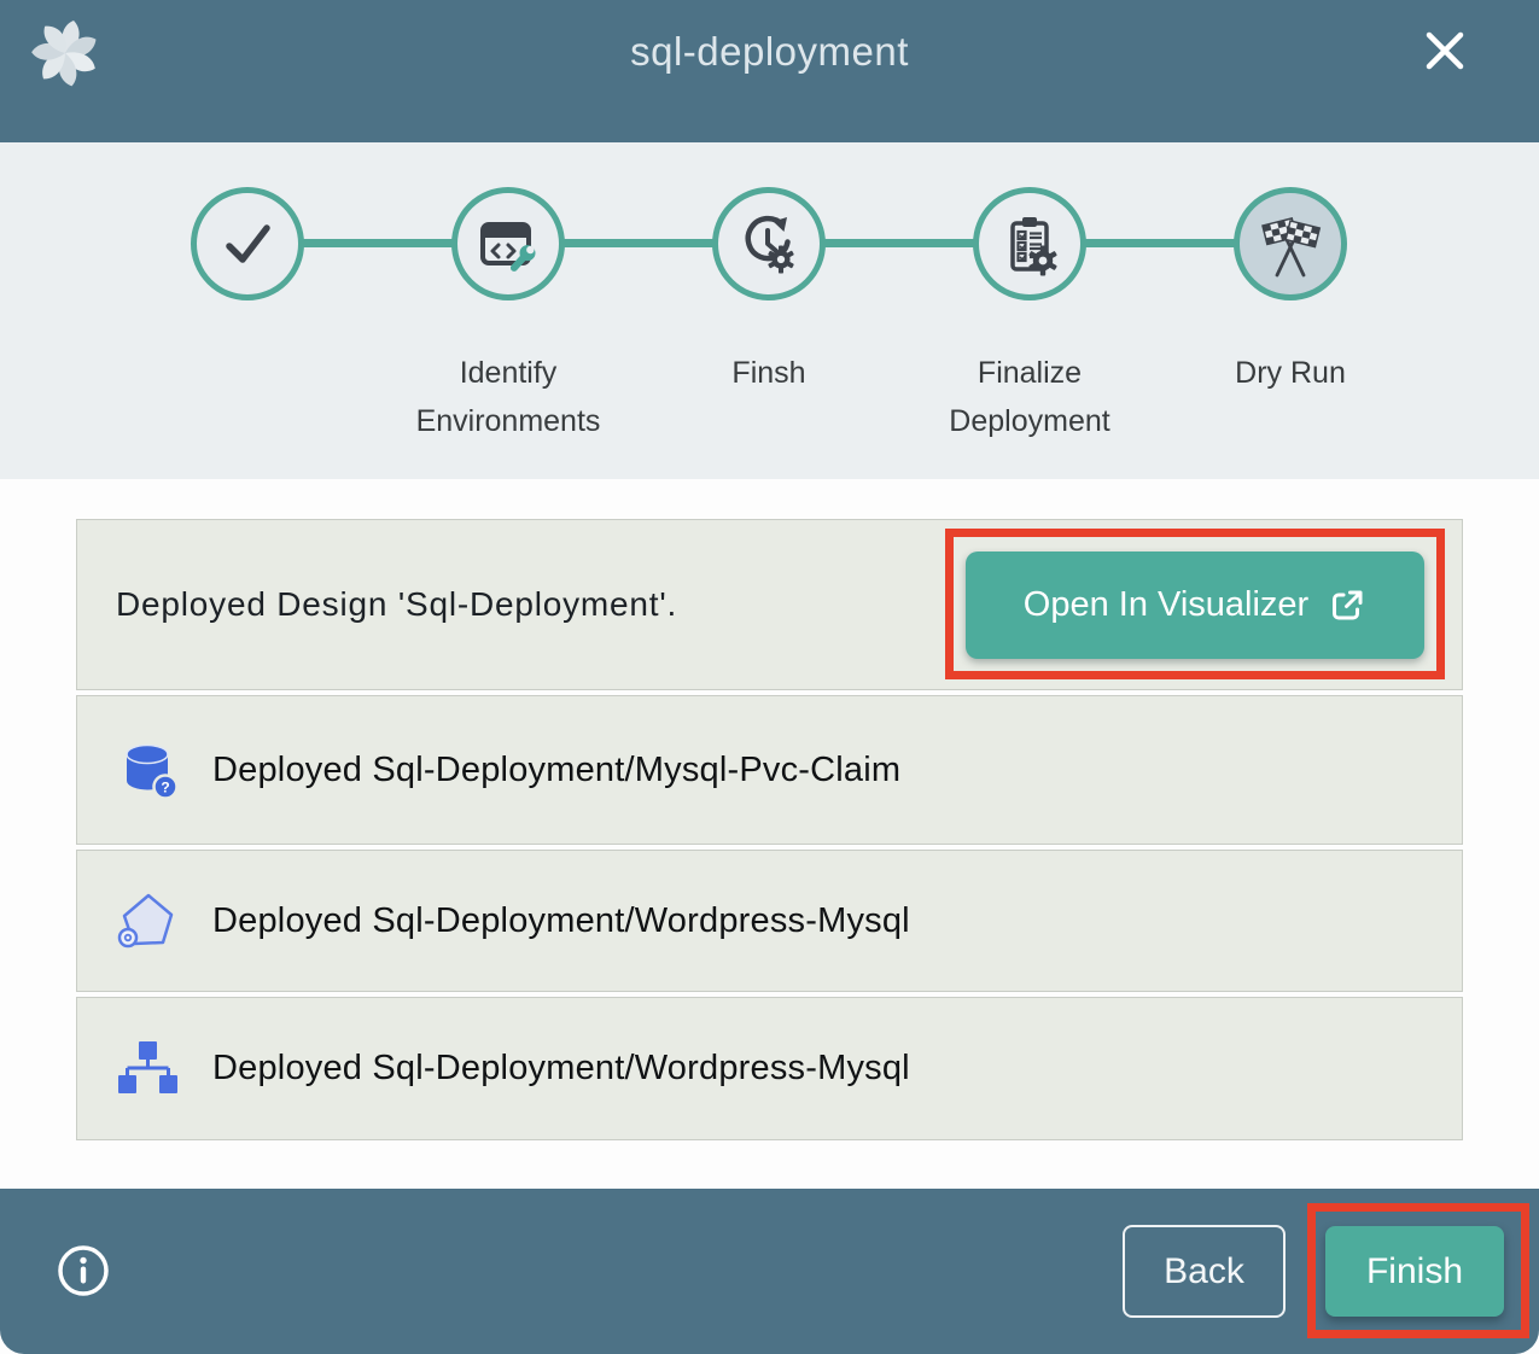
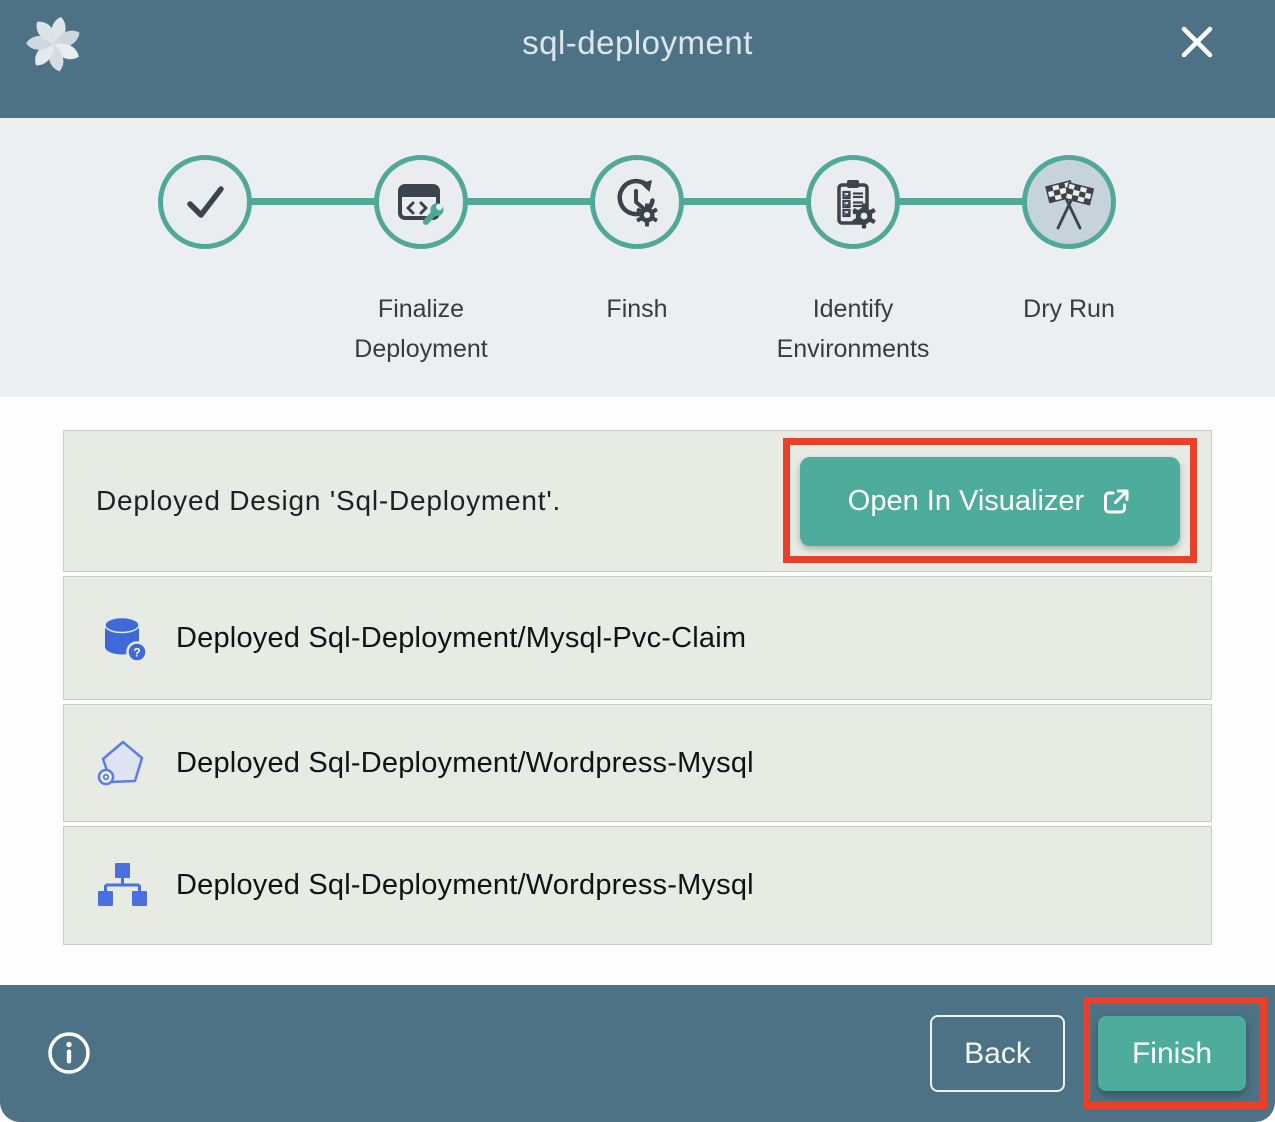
  sql-deployment
- Identify Environments
+ Finalize Deployment
  Finsh
- Finalize Deployment
+ Identify Environments
  Dry Run
  Deployed Design 'Sql-Deployment'.
  ?
  Deployed Sql-Deployment/Mysql-Pvc-Claim
  Deployed Sql-Deployment/Wordpress-Mysql
  Deployed Sql-Deployment/Wordpress-Mysql
  Open In Visualizer
  Back
  Finish
